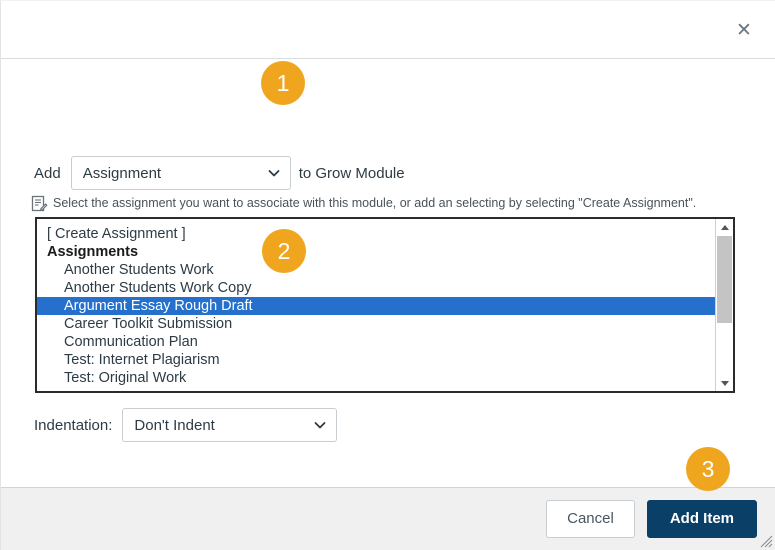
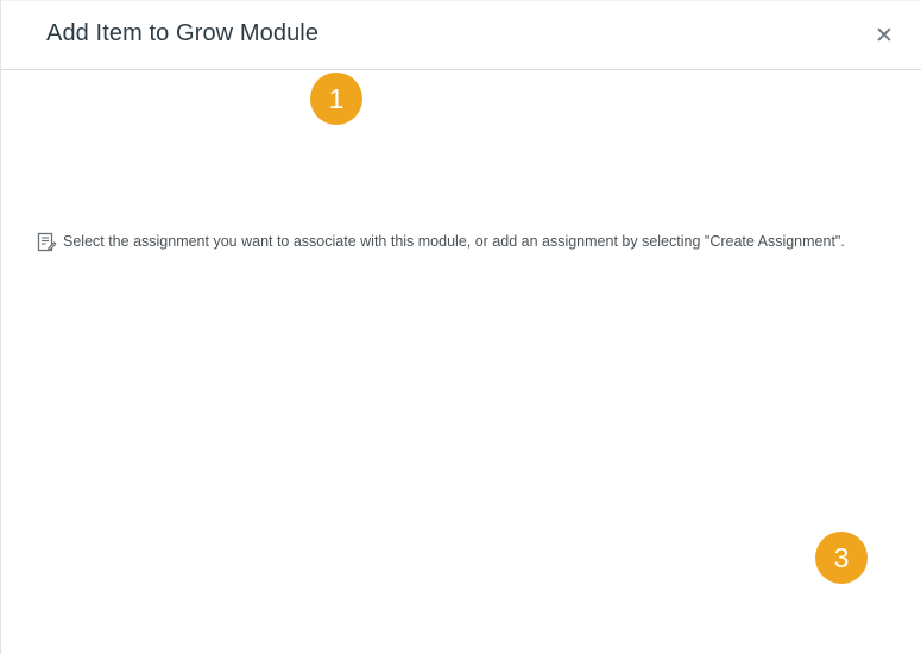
+ Add Item to Grow Module
  ✕
- Add
- Assignment
- to Grow Module
- Select the assignment you want to associate with this module, or add an selecting by selecting "Create Assignment".
+ Select the assignment you want to associate with this module, or add an assignment by selecting "Create Assignment".
- [ Create Assignment ]
- Assignments
- Another Students Work
- Another Students Work Copy
- Argument Essay Rough Draft
- Career Toolkit Submission
- Communication Plan
- Test: Internet Plagiarism
- Test: Original Work
- Indentation:
- Don't Indent
- Cancel
- Add Item
  1
- 2
  3
